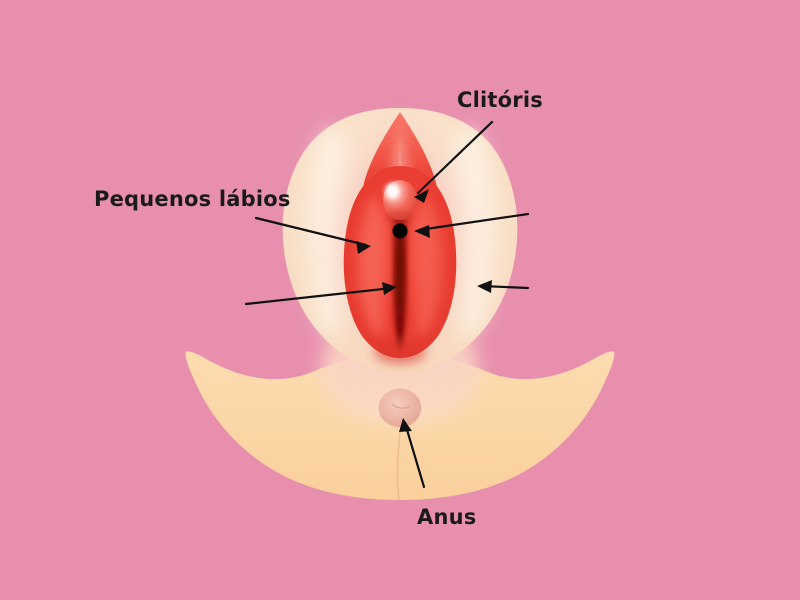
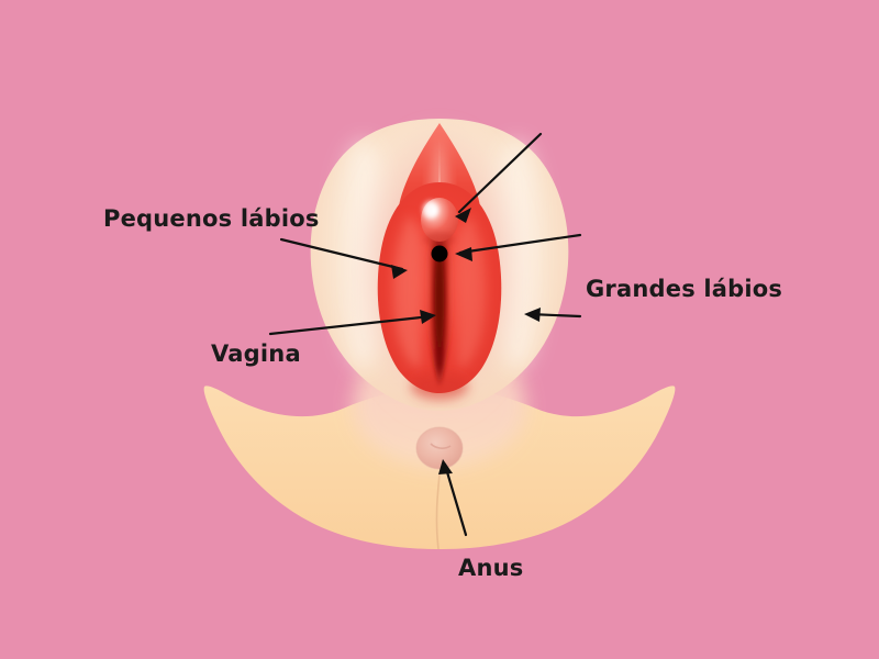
- Clitóris
  Pequenos lábios
+ Grandes lábios
+ Vagina
  Anus
